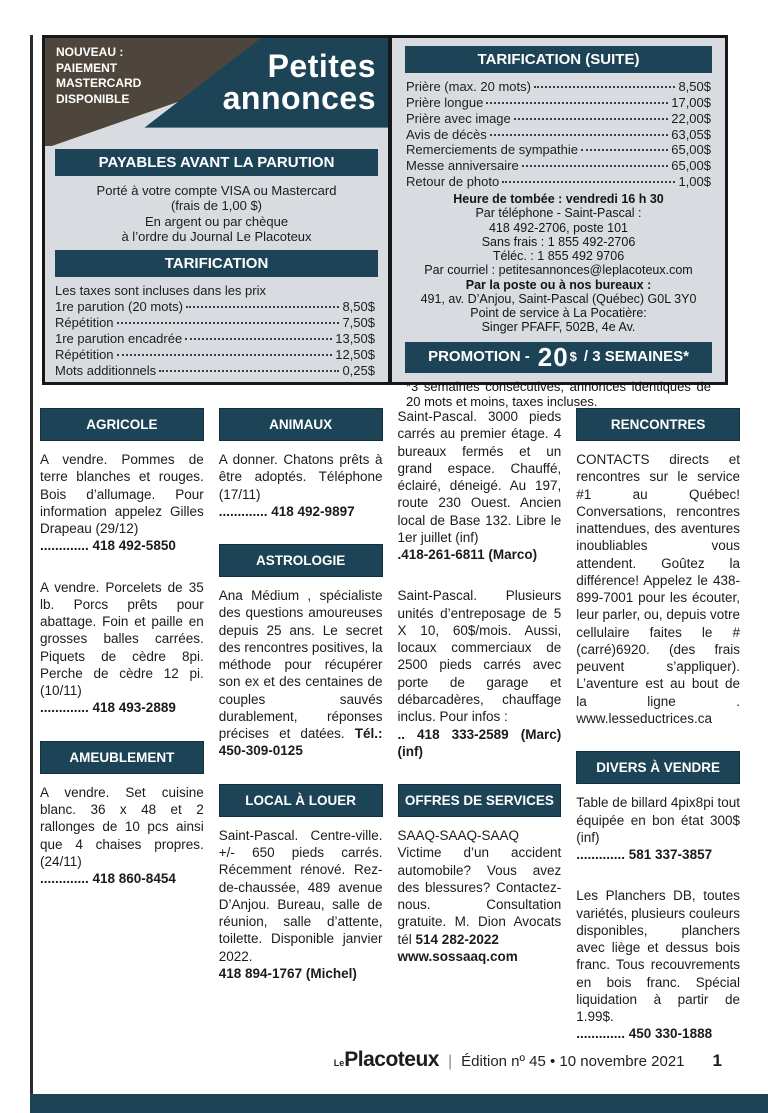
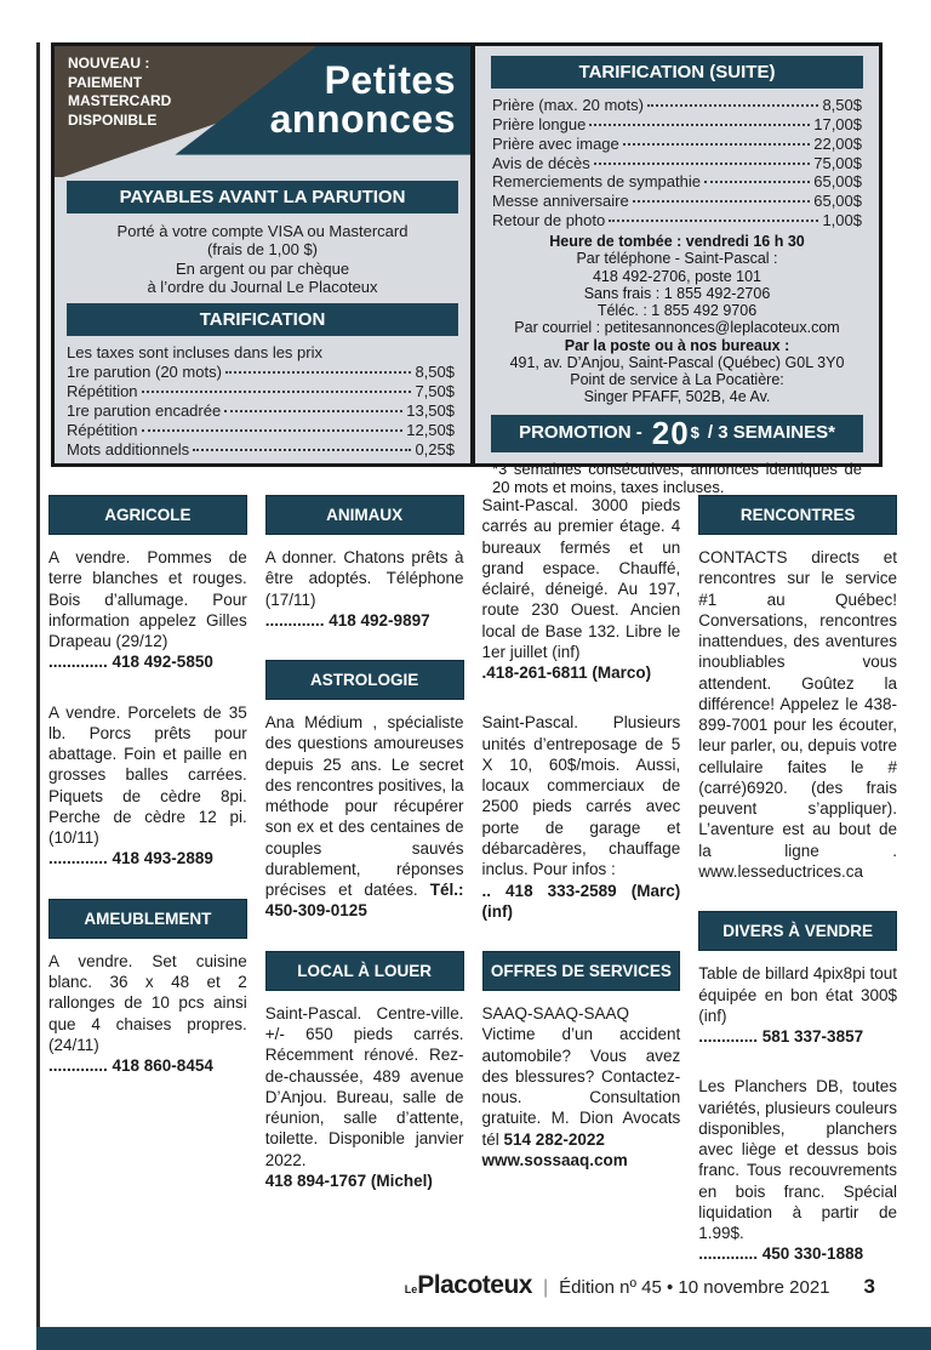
  NOUVEAU :
  PAIEMENT
  MASTERCARD
  DISPONIBLE
  Petites
  annonces
  PAYABLES AVANT LA PARUTION
  Porté à votre compte VISA ou Mastercard
  (frais de 1,00 $)
  En argent ou par chèque
  à l’ordre du Journal Le Placoteux
  TARIFICATION
  Les taxes sont incluses dans les prix
  1re parution (20 mots)
  8,50$
  Répétition
  7,50$
  1re parution encadrée
  13,50$
  Répétition
  12,50$
  Mots additionnels
  0,25$
  TARIFICATION (SUITE)
  Prière (max. 20 mots)
  8,50$
  Prière longue
  17,00$
  Prière avec image
  22,00$
  Avis de décès
- 63,05$
+ 75,00$
  Remerciements de sympathie
  65,00$
  Messe anniversaire
  65,00$
  Retour de photo
  1,00$
  Heure de tombée : vendredi 16 h 30
  Par téléphone - Saint-Pascal :
  418 492-2706, poste 101
  Sans frais : 1 855 492-2706
  Téléc. : 1 855 492 9706
  Par courriel : petitesannonces@leplacoteux.com
  Par la poste ou à nos bureaux :
  491, av. D’Anjou, Saint-Pascal (Québec) G0L 3Y0
  Point de service à La Pocatière:
  Singer PFAFF, 502B, 4e Av.
  PROMOTION -
  20
  $
  / 3 SEMAINES*
  *3 semaines consécutives, annonces identiques de 20 mots et moins, taxes incluses.
  AGRICOLE
  A vendre. Pommes de terre blanches et rouges. Bois d’allumage. Pour information appelez Gilles Drapeau (29/12)
  ............. 418 492-5850
  A vendre. Porcelets de 35 lb. Porcs prêts pour abattage. Foin et paille en grosses balles carrées. Piquets de cèdre 8pi. Perche de cèdre 12 pi.(10/11)
  ............. 418 493-2889
  AMEUBLEMENT
  A vendre. Set cuisine blanc. 36 x 48 et 2 rallonges de 10 pcs ainsi que 4 chaises propres. (24/11)
  ............. 418 860-8454
  ANIMAUX
  A donner. Chatons prêts à être adoptés. Téléphone (17/11)
  ............. 418 492-9897
  ASTROLOGIE
  Ana Médium , spécialiste des questions amoureuses depuis 25 ans. Le secret des rencontres positives, la méthode pour récupérer son ex et des centaines de couples sauvés durablement, réponses précises et datées. Tél.: 450-309-0125
  LOCAL À LOUER
  Saint-Pascal. Centre-ville. +/- 650 pieds carrés. Récemment rénové. Rez-de-chaussée, 489 avenue D’Anjou. Bureau, salle de réunion, salle d’attente, toilette. Disponible janvier 2022.
  418 894-1767 (Michel)
  Saint-Pascal. 3000 pieds carrés au premier étage. 4 bureaux fermés et un grand espace. Chauffé, éclairé, déneigé. Au 197, route 230 Ouest. Ancien local de Base 132. Libre le 1er juillet (inf)
  .418-261-6811 (Marco)
  Saint-Pascal. Plusieurs unités d’entreposage de 5 X 10, 60$/mois. Aussi, locaux commerciaux de 2500 pieds carrés avec porte de garage et débarcadères, chauffage inclus. Pour infos :
  .. 418 333-2589 (Marc) (inf)
  OFFRES DE SERVICES
  SAAQ-SAAQ-SAAQ Victime d’un accident automobile? Vous avez des blessures? Contactez-nous. Consultation gratuite. M. Dion Avocats tél 514 282-2022
  www.sossaaq.com
  RENCONTRES
  CONTACTS directs et rencontres sur le service #1 au Québec! Conversations, rencontres inattendues, des aventures inoubliables vous attendent. Goûtez la différence! Appelez le 438-899-7001 pour les écouter, leur parler, ou, depuis votre cellulaire faites le #(carré)6920. (des frais peuvent s’appliquer). L’aventure est au bout de la ligne . www.lesseductrices.ca
  DIVERS À VENDRE
  Table de billard 4pix8pi tout équipée en bon état 300$ (inf)
  ............. 581 337-3857
  Les Planchers DB, toutes variétés, plusieurs couleurs disponibles, planchers avec liège et dessus bois franc. Tous recouvrements en bois franc. Spécial liquidation à partir de 1.99$.
  ............. 450 330-1888
  LePlacoteux
  |
  Édition nº 45 • 10 novembre 2021
- 1
+ 3
